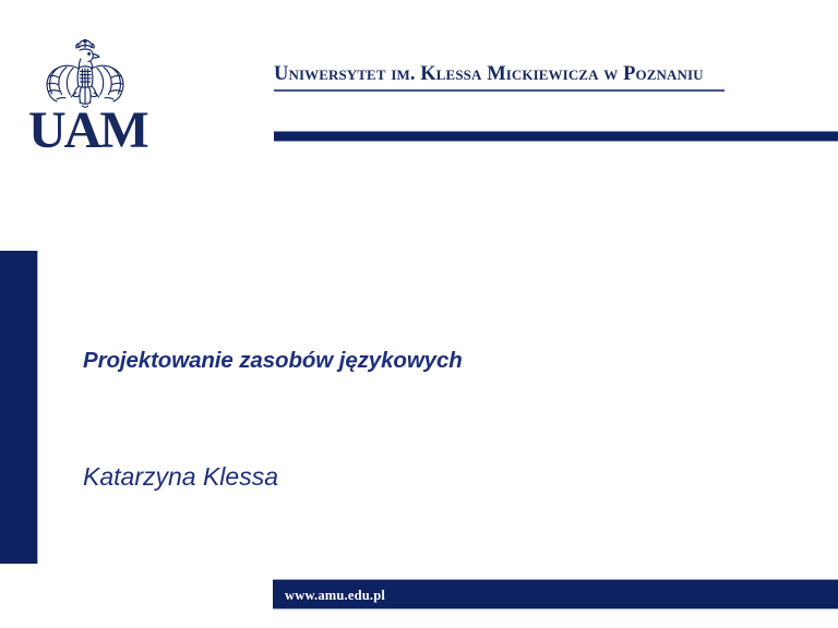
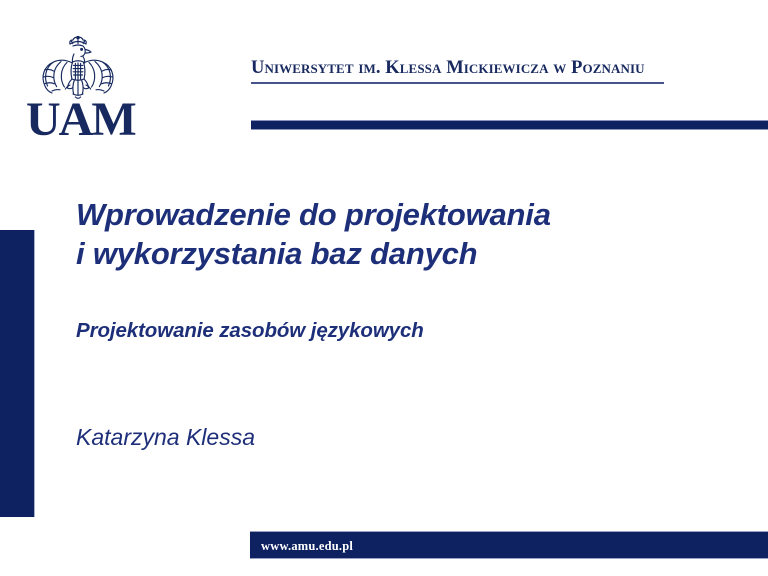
  UAM
  Uniwersytet im. Klessa Mickiewicza w Poznaniu
+ Wprowadzenie do projektowania
+ i wykorzystania baz danych
  Projektowanie zasobów językowych
  Katarzyna Klessa
  www.amu.edu.pl
